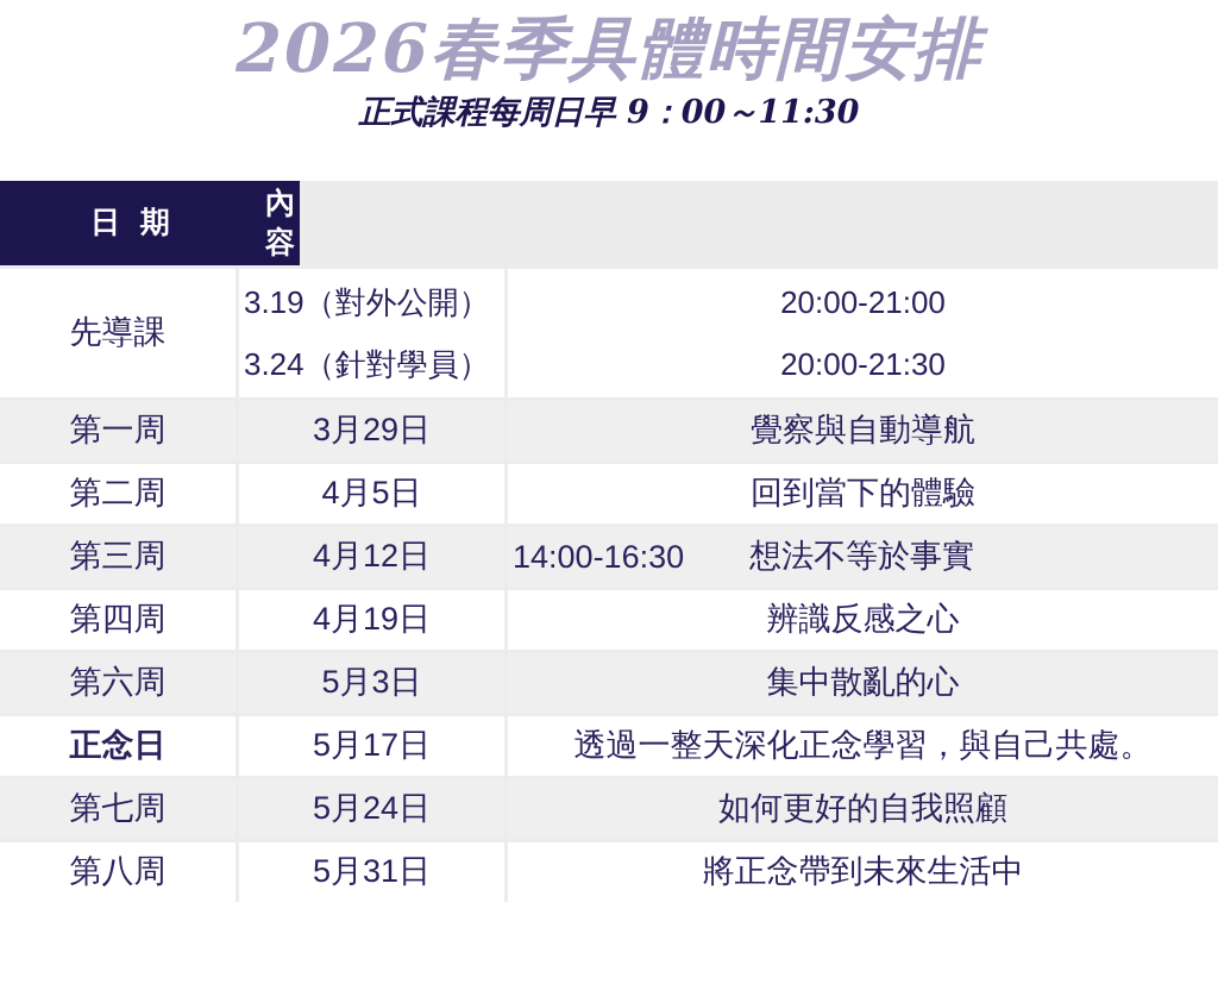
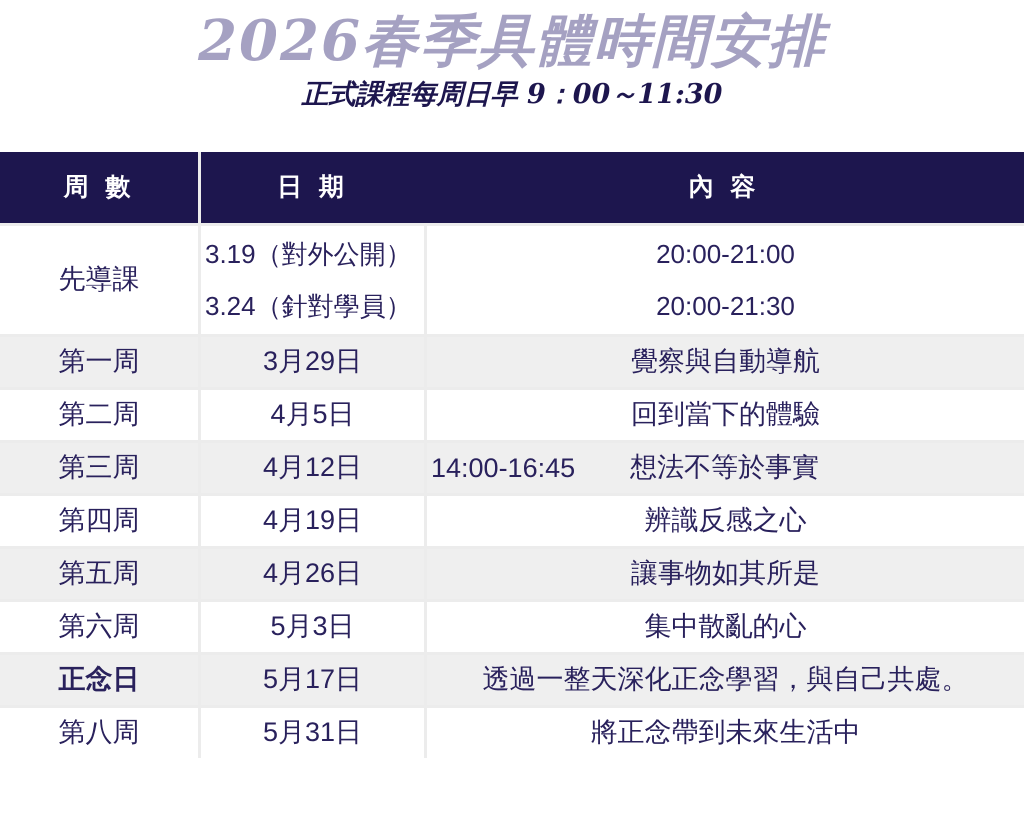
  2026春季具體時間安排
  正式課程每周日早 9：00～11:30
+ 周 數
  日 期
  內 容
  先導課
  3.19（對外公開）
  3.24（針對學員）
  20:00-21:00
  20:00-21:30
  第一周
  3月29日
  覺察與自動導航
  第二周
  4月5日
  回到當下的體驗
  第三周
  4月12日
- 14:00-16:30
+ 14:00-16:45
  想法不等於事實
  第四周
  4月19日
  辨識反感之心
+ 第五周
+ 4月26日
+ 讓事物如其所是
  第六周
  5月3日
  集中散亂的心
  正念日
  5月17日
  透過一整天深化正念學習，與自己共處。
- 第七周
- 5月24日
- 如何更好的自我照顧
  第八周
  5月31日
  將正念帶到未來生活中
